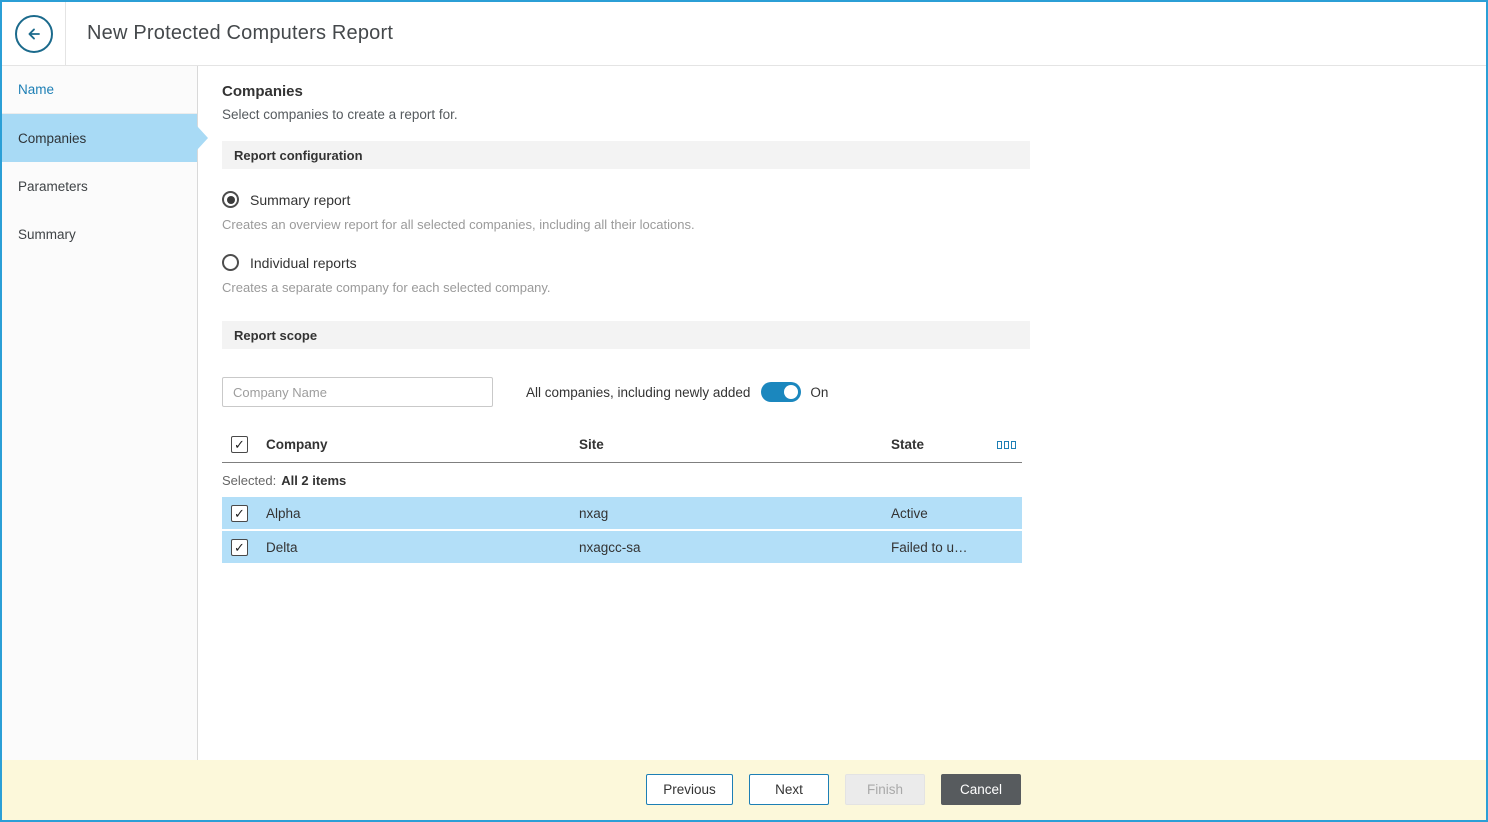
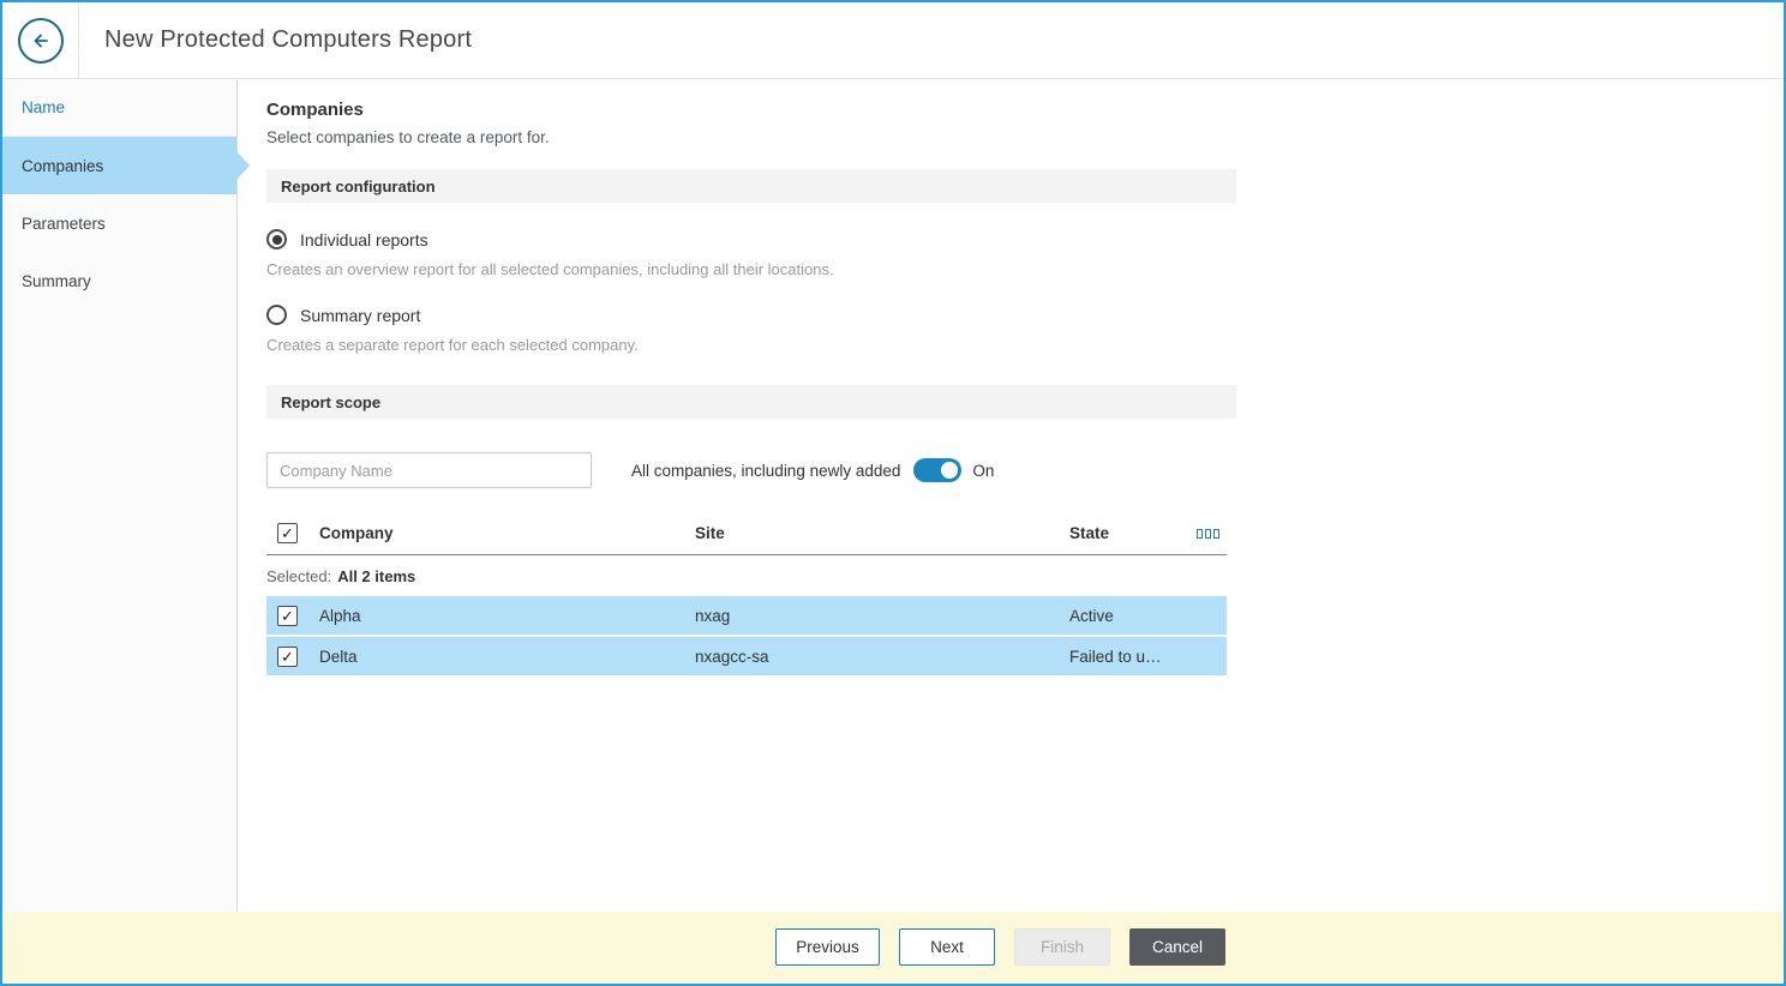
  New Protected Computers Report
  Name
  Companies
  Parameters
  Summary
  Companies
  Select companies to create a report for.
  Report configuration
- Summary report
+ Individual reports
  Creates an overview report for all selected companies, including all their locations.
- Individual reports
+ Summary report
- Creates a separate company for each selected company.
+ Creates a separate report for each selected company.
  Report scope
  Company Name
  All companies, including newly added
  On
  Company
  Site
  State
  Selected:
  All 2 items
  Alpha
  nxag
  Active
  Delta
  nxagcc-sa
  Failed to u…
  Previous
  Next
  Finish
  Cancel
